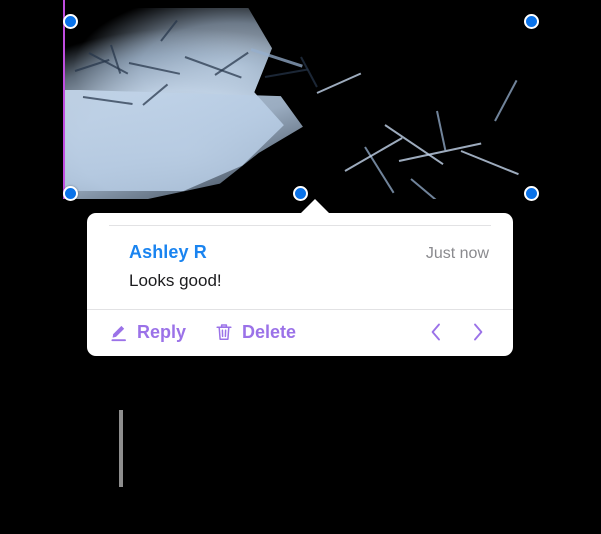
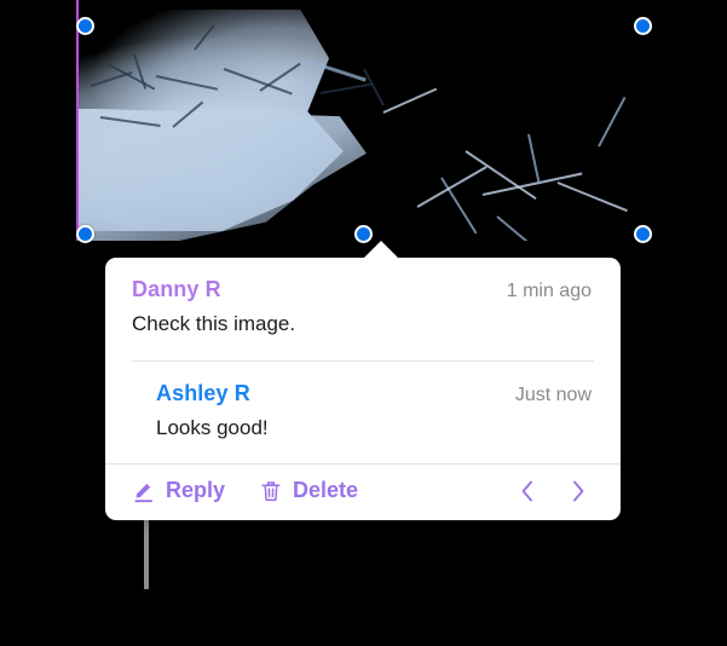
+ Danny R
+ 1 min ago
+ Check this image.
  Ashley R
  Just now
  Looks good!
  Reply
  Delete
